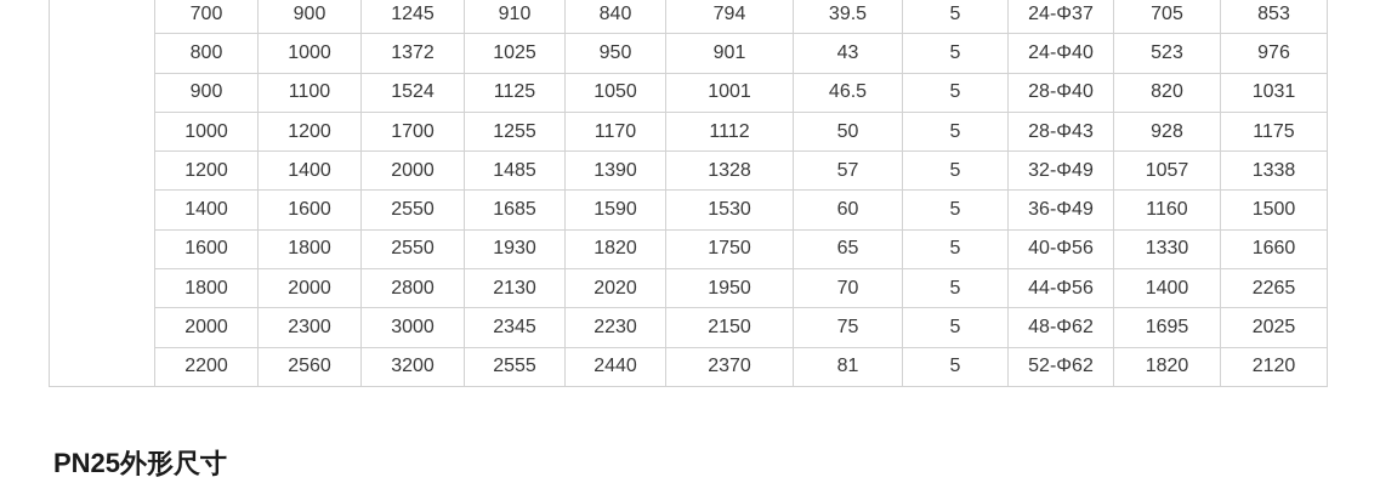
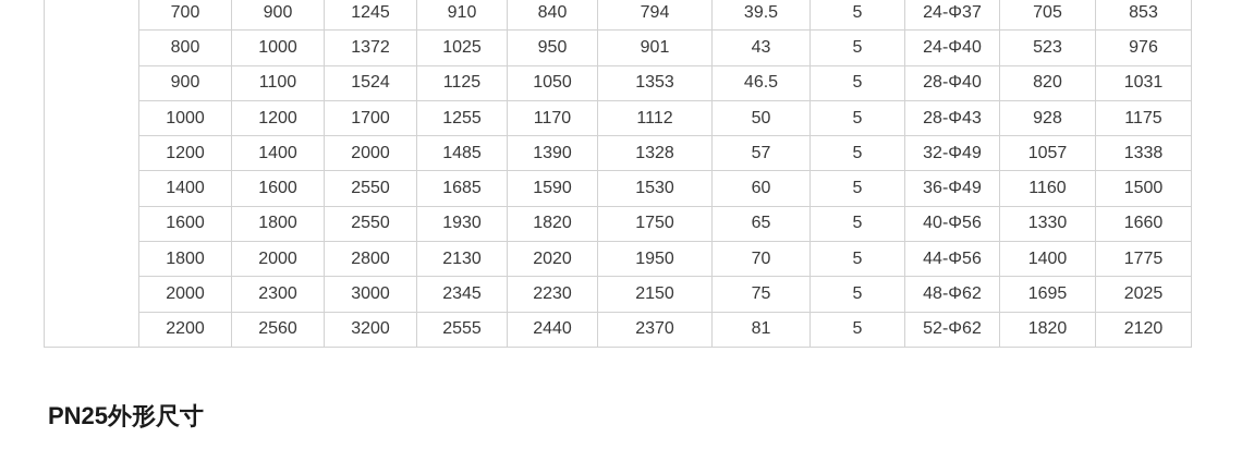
  	700	900	1245	910	840	794	39.5	5	24-Φ37	705	853
  800	1000	1372	1025	950	901	43	5	24-Φ40	523	976
- 900	1100	1524	1125	1050	1001	46.5	5	28-Φ40	820	1031
+ 900	1100	1524	1125	1050	1353	46.5	5	28-Φ40	820	1031
  1000	1200	1700	1255	1170	1112	50	5	28-Φ43	928	1175
  1200	1400	2000	1485	1390	1328	57	5	32-Φ49	1057	1338
  1400	1600	2550	1685	1590	1530	60	5	36-Φ49	1160	1500
  1600	1800	2550	1930	1820	1750	65	5	40-Φ56	1330	1660
- 1800	2000	2800	2130	2020	1950	70	5	44-Φ56	1400	2265
+ 1800	2000	2800	2130	2020	1950	70	5	44-Φ56	1400	1775
  2000	2300	3000	2345	2230	2150	75	5	48-Φ62	1695	2025
  2200	2560	3200	2555	2440	2370	81	5	52-Φ62	1820	2120
  PN25外形尺寸
